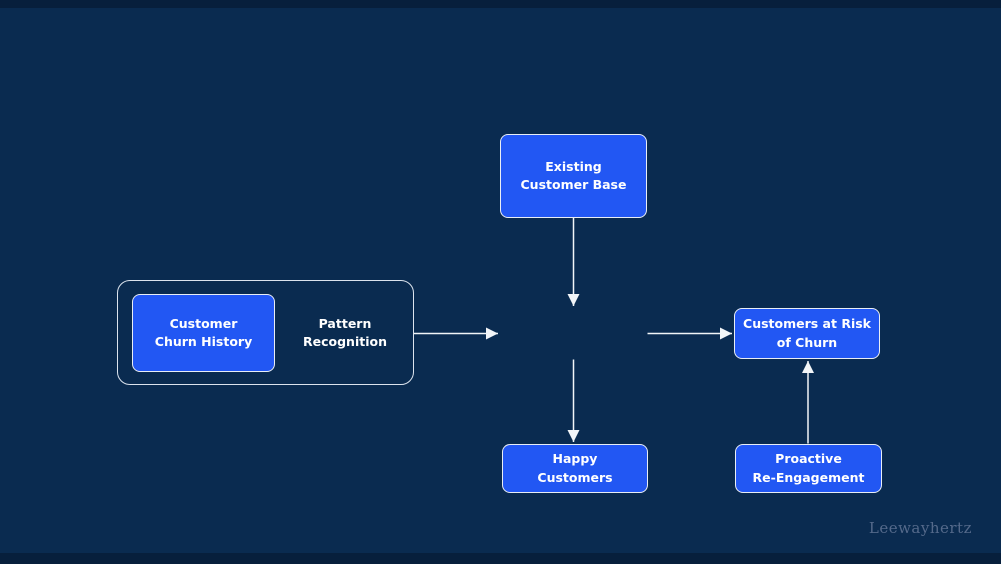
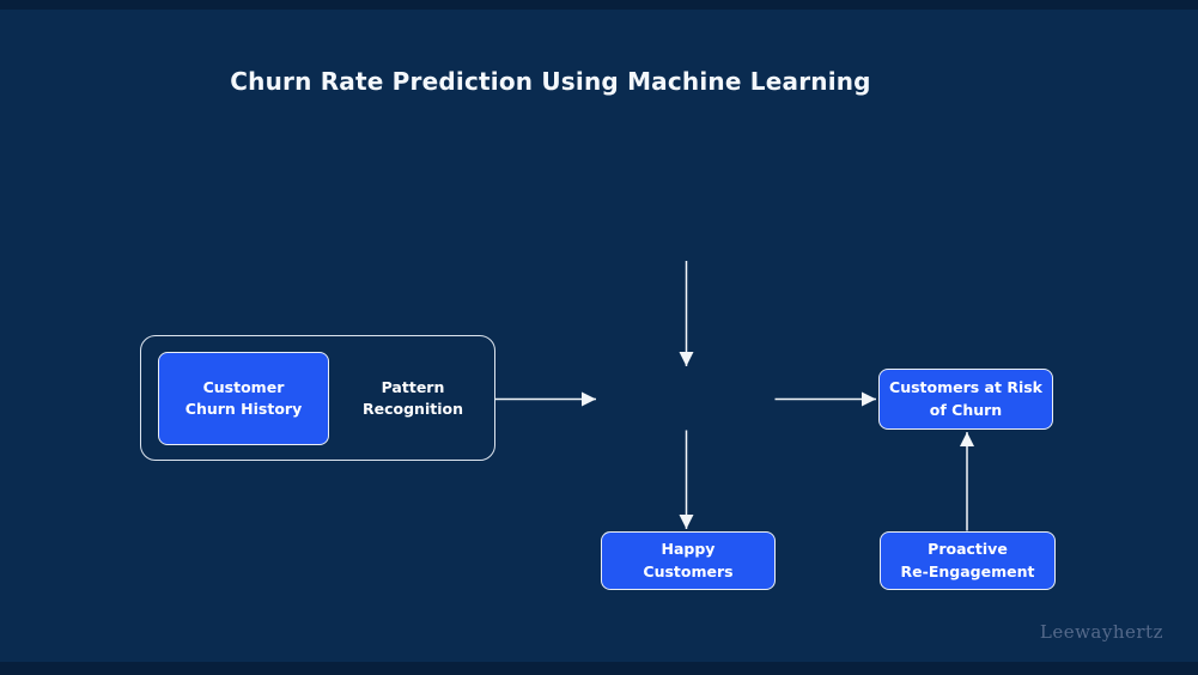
+ Churn Rate Prediction Using Machine Learning
  Customer
  Churn History
  Pattern
  Recognition
- Existing
- Customer Base
  Customers at Risk
  of Churn
  Happy
  Customers
  Proactive
  Re-Engagement
  Leewayhertz
